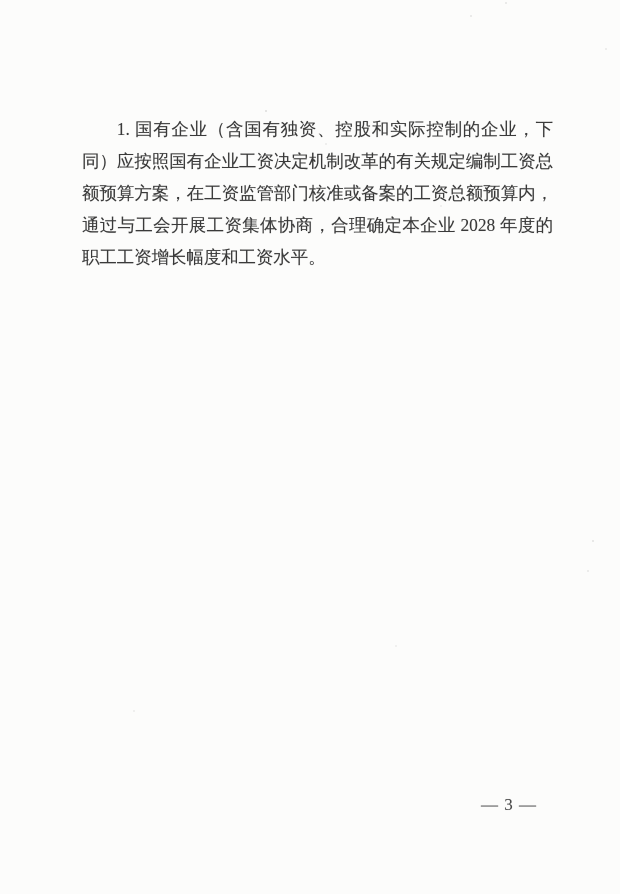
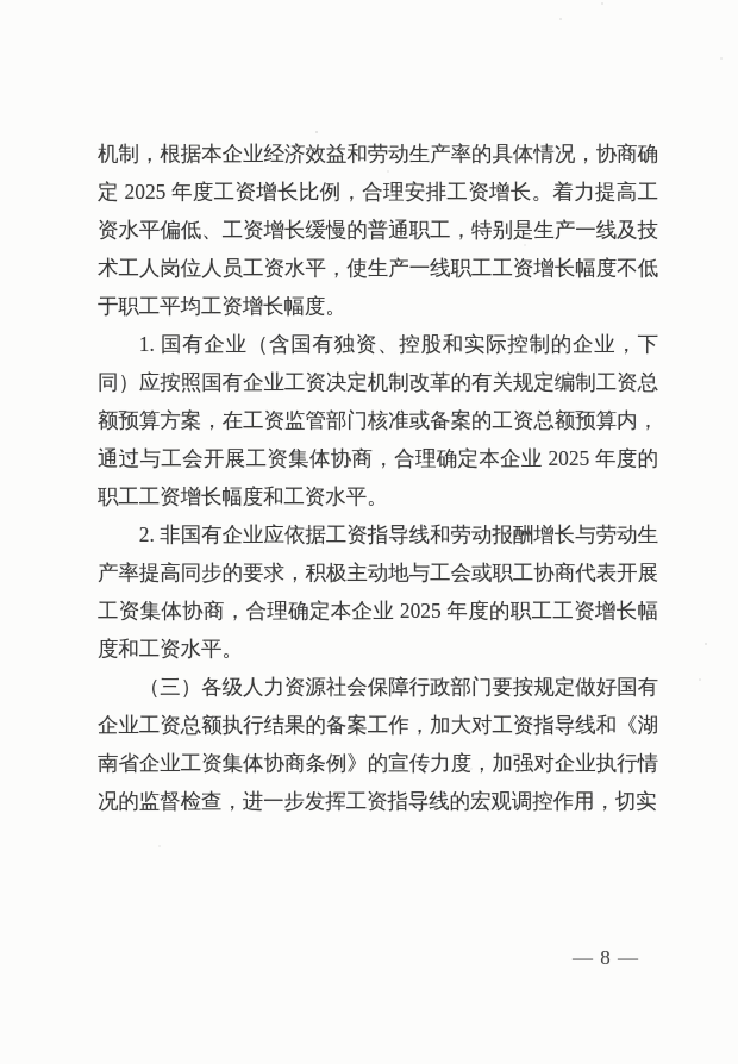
+ 机制，根据本企业经济效益和劳动生产率的具体情况，协商确定 2025 年度工资增长比例，合理安排工资增长。着力提高工资水平偏低、工资增长缓慢的普通职工，特别是生产一线及技术工人岗位人员工资水平，使生产一线职工工资增长幅度不低于职工平均工资增长幅度。
- 1. 国有企业（含国有独资、控股和实际控制的企业，下同）应按照国有企业工资决定机制改革的有关规定编制工资总额预算方案，在工资监管部门核准或备案的工资总额预算内，通过与工会开展工资集体协商，合理确定本企业 2028 年度的职工工资增长幅度和工资水平。
+ 1. 国有企业（含国有独资、控股和实际控制的企业，下同）应按照国有企业工资决定机制改革的有关规定编制工资总额预算方案，在工资监管部门核准或备案的工资总额预算内，通过与工会开展工资集体协商，合理确定本企业 2025 年度的职工工资增长幅度和工资水平。
+ 2. 非国有企业应依据工资指导线和劳动报酬增长与劳动生产率提高同步的要求，积极主动地与工会或职工协商代表开展工资集体协商，合理确定本企业 2025 年度的职工工资增长幅度和工资水平。
+ （三）各级人力资源社会保障行政部门要按规定做好国有企业工资总额执行结果的备案工作，加大对工资指导线和《湖南省企业工资集体协商条例》的宣传力度，加强对企业执行情况的监督检查，进一步发挥工资指导线的宏观调控作用，切实
- — 3 —
+ — 8 —
